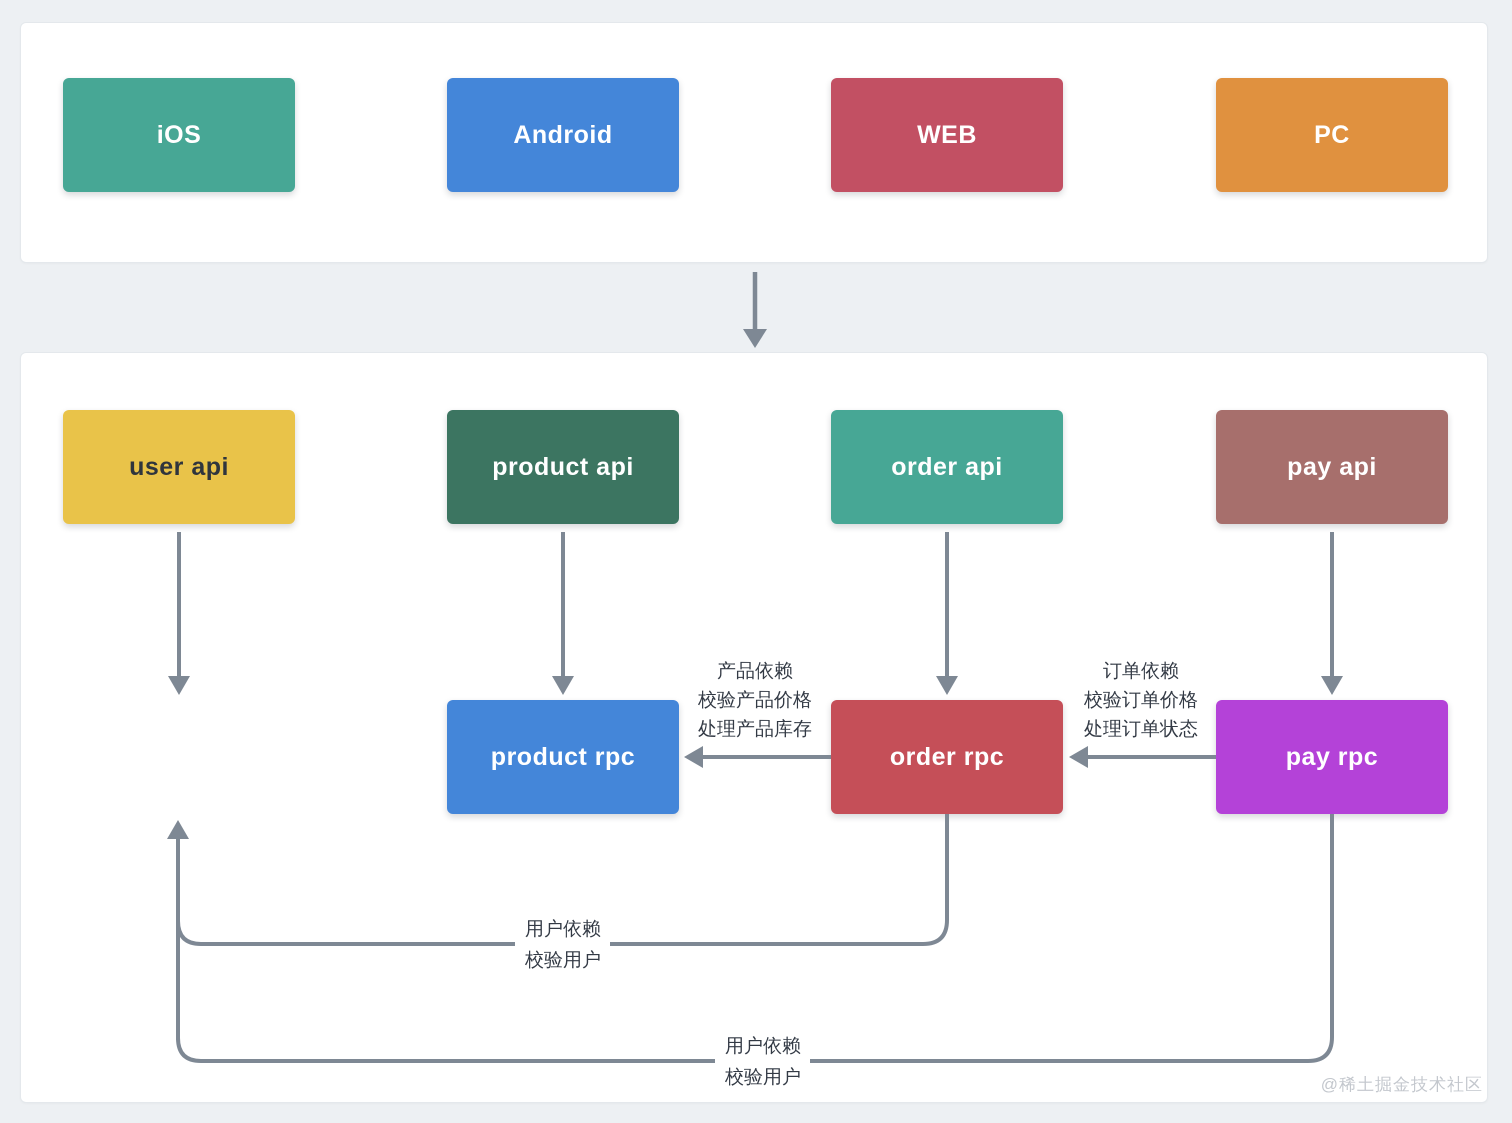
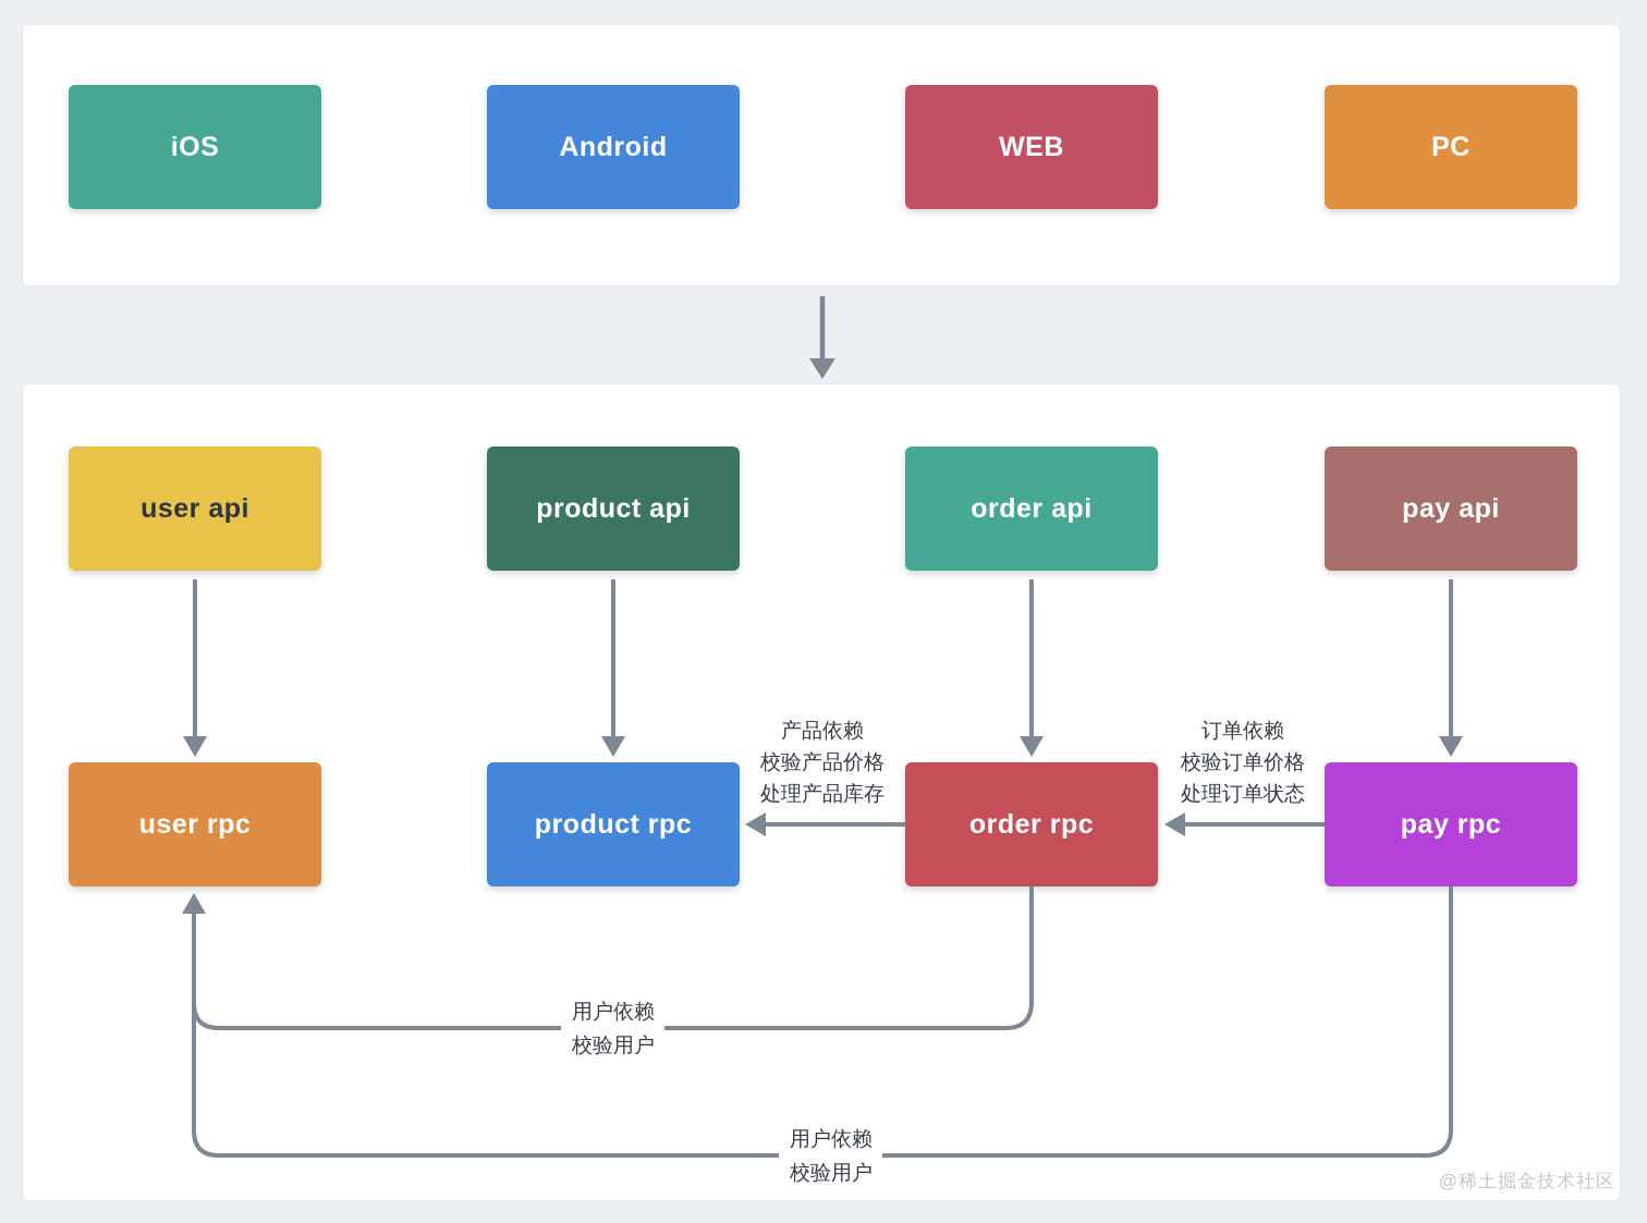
  iOS
  Android
  WEB
  PC
  user api
  product api
  order api
  pay api
+ user rpc
  product rpc
  order rpc
  pay rpc
  产品依赖
  校验产品价格
  处理产品库存
  订单依赖
  校验订单价格
  处理订单状态
  用户依赖
  校验用户
  用户依赖
  校验用户
  @稀土掘金技术社区
